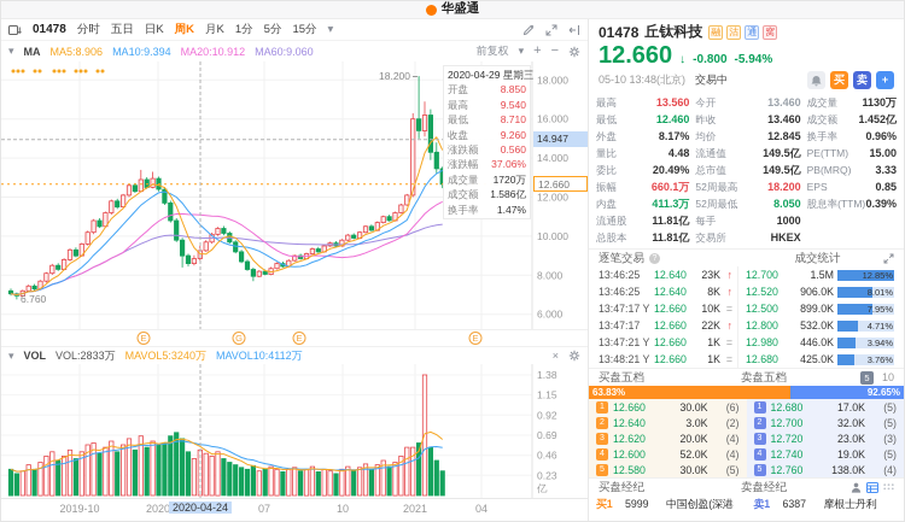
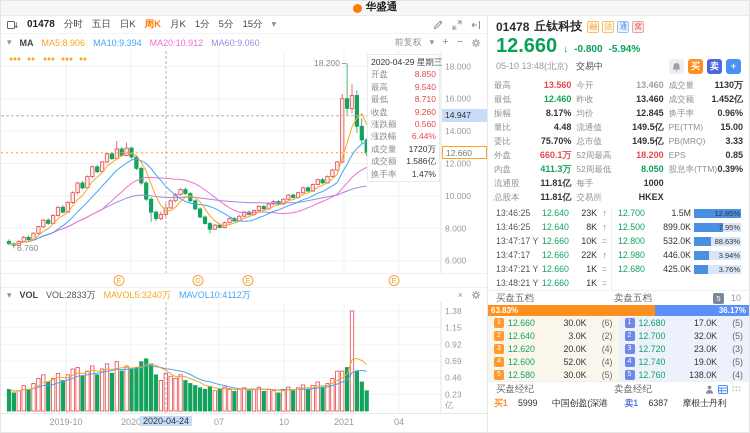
  华盛通
  01478
  分时
  五日
  日K
  周K
  月K
  1分
  5分
  15分
  ▾
  ▾
  MA
  MA5:8.906
  MA10:9.394
  MA20:10.912
  MA60:9.060
  前复权
  ▾
  +
  −
  18.000
  16.000
  14.000
  12.000
  10.000
  8.000
  6.000
  18.200
  6.760
  2020-04-29 星期三
  开盘
  8.850
  最高
  9.540
  最低
  8.710
  收盘
  9.260
  涨跌额
  0.560
  涨跌幅
- 37.06%
+ 6.44%
  成交量
  1720万
  成交额
  1.586亿
  换手率
  1.47%
  14.947
  12.660
  E
  G
  E
  E
  ▾
  VOL
  VOL:2833万
  MAVOL5:3240万
  MAVOL10:4112万
  ×
  1.38
  1.15
  0.92
  0.69
  0.46
  0.23
  亿
  2019-10
  2020
  07
  10
  2021
  04
  2020-04-24
  01478
  丘钛科技
  融
  沽
  通
  窝
  12.660
  ↓
  -0.800
  -5.94%
  05-10 13:48(北京)
  交易中
  买
  卖
  +
  最高
  13.560
  最低
  12.460
- 外盘
+ 振幅
  8.17%
  量比
  4.48
  委比
- 20.49%
+ 75.70%
- 振幅
+ 外盘
  660.1万
  内盘
  411.3万
  流通股
  11.81亿
  总股本
  11.81亿
  今开
  13.460
  昨收
  13.460
  均价
  12.845
  流通值
  149.5亿
  总市值
  149.5亿
  52周最高
  18.200
  52周最低
  8.050
  每手
  1000
  交易所
  HKEX
  成交量
  1130万
  成交额
  1.452亿
  换手率
  0.96%
  PE(TTM)
  15.00
  PB(MRQ)
  3.33
  EPS
  0.85
  股息率(TTM)
  0.39%
- 逐笔交易
- 成交统计
  13:46:25
  12.640
  23K
  ↑
  13:46:25
  12.640
  8K
  ↑
  13:47:17 Y
  12.660
  10K
  =
  13:47:17
  12.660
  22K
  ↑
  13:47:21 Y
  12.660
  1K
  =
  13:48:21 Y
  12.660
  1K
  =
  12.700
  1.5M
  12.85%
- 12.520
- 906.0K
- 8.01%
  12.500
  899.0K
  7.95%
  12.800
  532.0K
- 4.71%
+ 88.63%
  12.980
  446.0K
  3.94%
  12.680
  425.0K
  3.76%
  买盘五档
  卖盘五档
  5
  10
  63.83%
- 92.65%
+ 36.17%
  12.660
  30.0K
  (6)
  12.640
  3.0K
  (2)
  12.620
  20.0K
  (4)
  12.600
  52.0K
  (4)
  12.580
  30.0K
  (5)
  12.680
  17.0K
  (5)
  12.700
  32.0K
  (5)
  12.720
  23.0K
  (3)
  12.740
  19.0K
  (5)
  12.760
  138.0K
  (4)
  买盘经纪
  卖盘经纪
  买1
  5999
  中国创盈(深港
  卖1
  6387
  摩根士丹利
